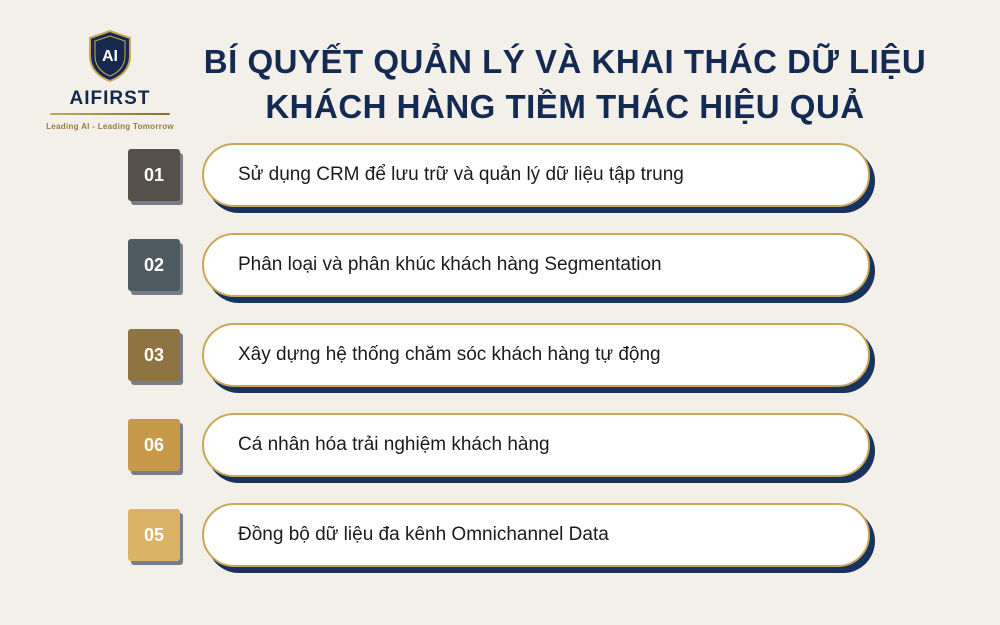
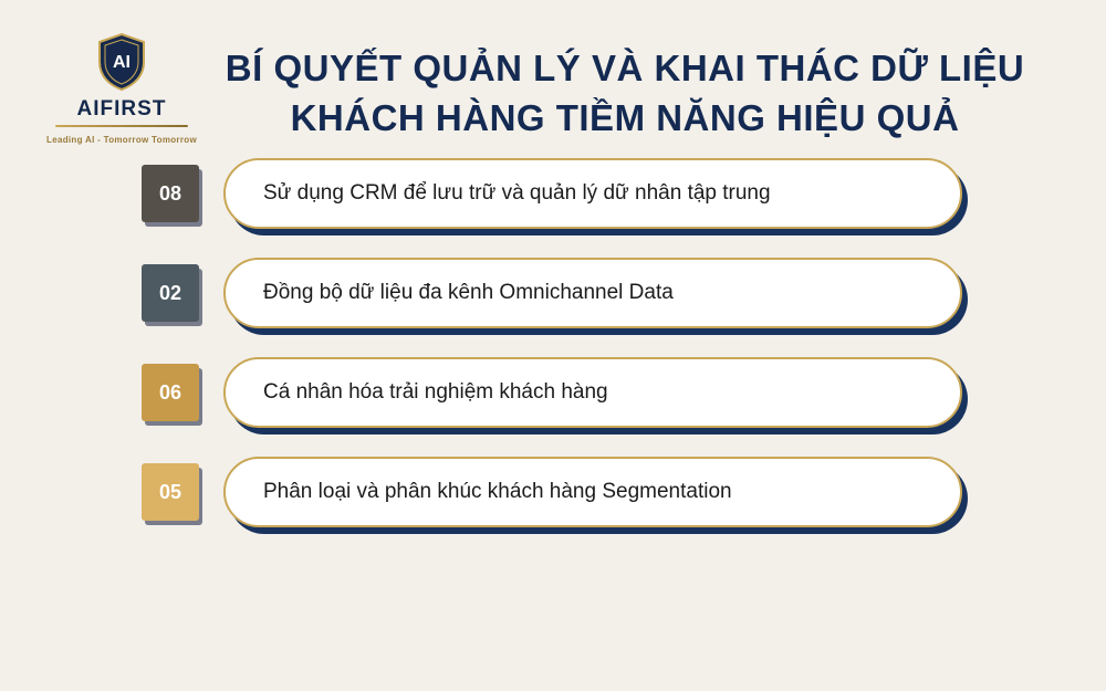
  AI
  AIFIRST
- Leading AI - Leading Tomorrow
+ Leading AI - Tomorrow Tomorrow
  BÍ QUYẾT QUẢN LÝ VÀ KHAI THÁC DỮ LIỆU
- KHÁCH HÀNG TIỀM THÁC HIỆU QUẢ
+ KHÁCH HÀNG TIỀM NĂNG HIỆU QUẢ
- 01
+ 08
- Sử dụng CRM để lưu trữ và quản lý dữ liệu tập trung
+ Sử dụng CRM để lưu trữ và quản lý dữ nhân tập trung
  02
- Phân loại và phân khúc khách hàng Segmentation
+ Đồng bộ dữ liệu đa kênh Omnichannel Data
- 03
- Xây dựng hệ thống chăm sóc khách hàng tự động
  06
  Cá nhân hóa trải nghiệm khách hàng
  05
- Đồng bộ dữ liệu đa kênh Omnichannel Data
+ Phân loại và phân khúc khách hàng Segmentation
